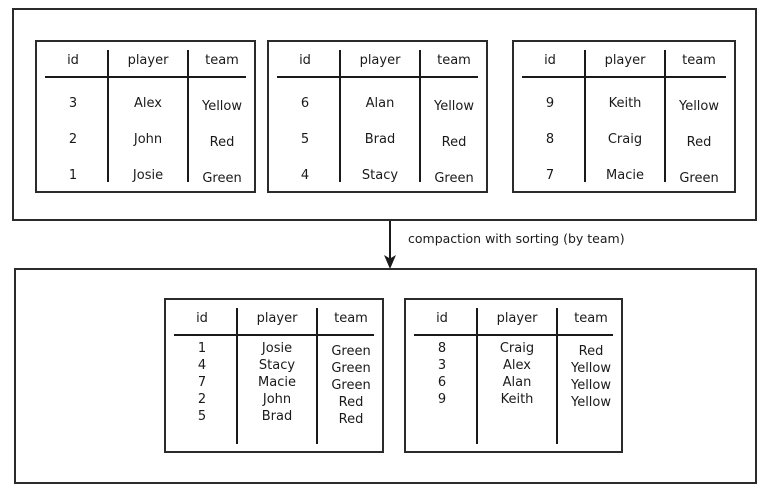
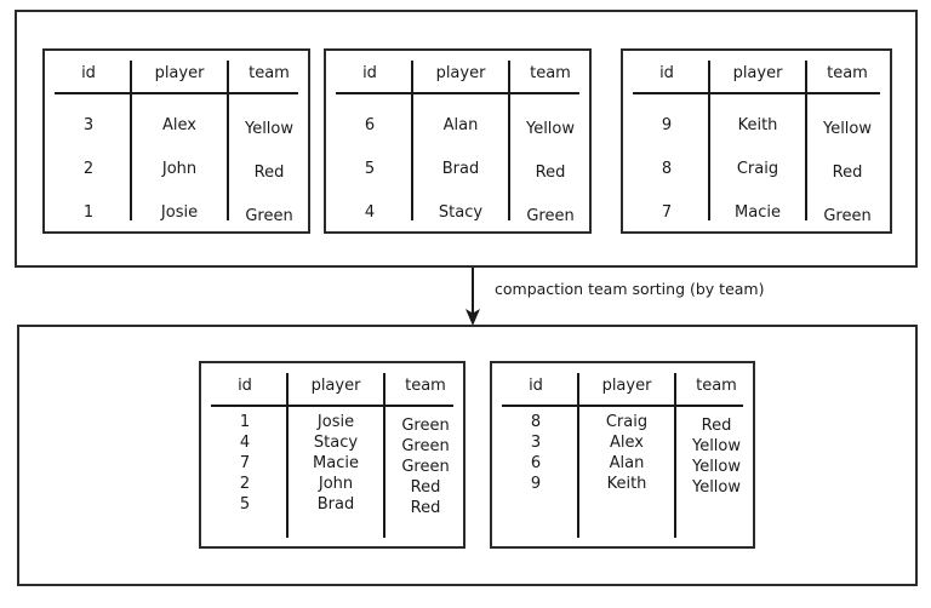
  id
  player
  team
  3
  Alex
  Yellow
  2
  John
  Red
  1
  Josie
  Green
  id
  player
  team
  6
  Alan
  Yellow
  5
  Brad
  Red
  4
  Stacy
  Green
  id
  player
  team
  9
  Keith
  Yellow
  8
  Craig
  Red
  7
  Macie
  Green
- compaction with sorting (by team)
+ compaction team sorting (by team)
  id
  player
  team
  1
  Josie
  Green
  4
  Stacy
  Green
  7
  Macie
  Green
  2
  John
  Red
  5
  Brad
  Red
  id
  player
  team
  8
  Craig
  Red
  3
  Alex
  Yellow
  6
  Alan
  Yellow
  9
  Keith
  Yellow
